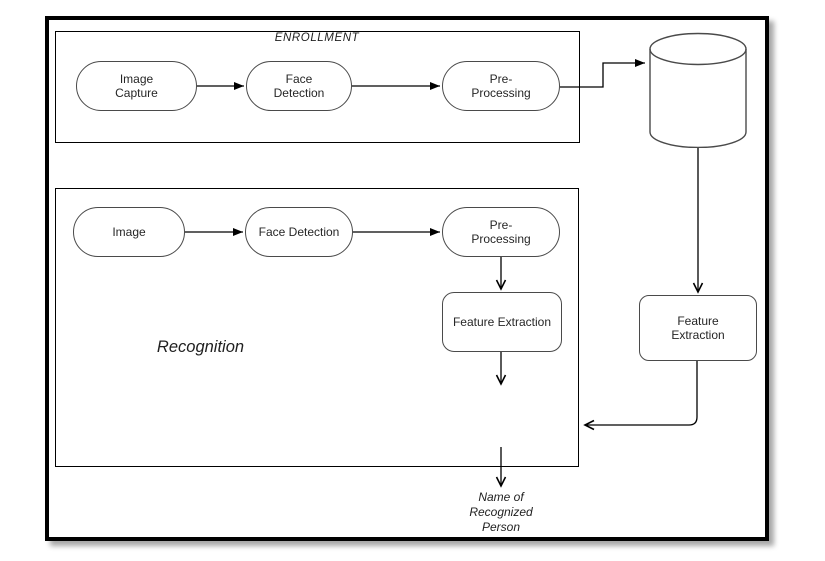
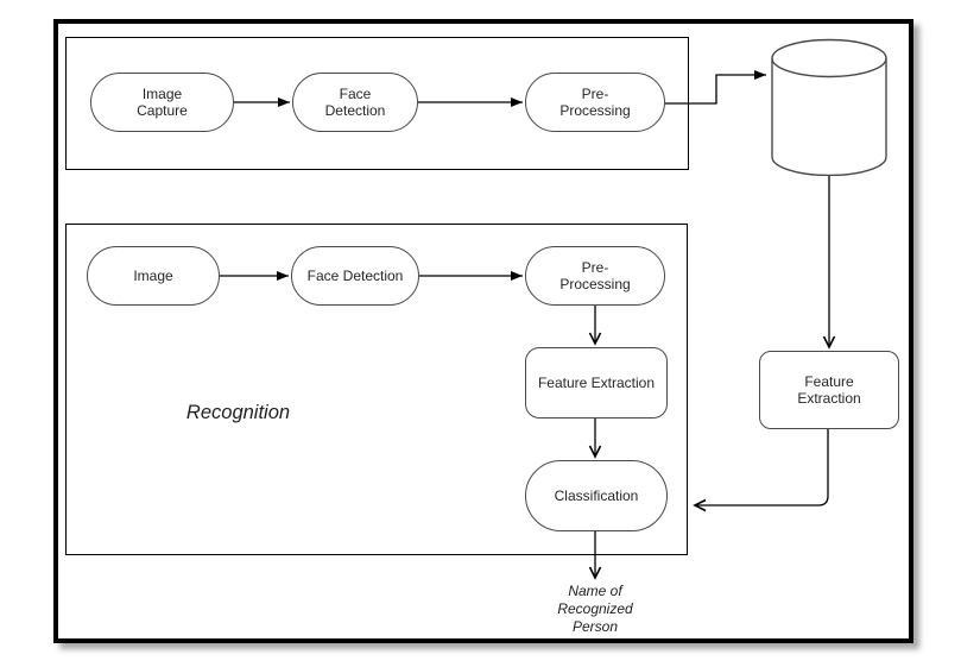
- ENROLLMENT
  Image
  Capture
  Face
  Detection
  Pre-
  Processing
  Recognition
  Image
  Face Detection
  Pre-
  Processing
  Feature Extraction
+ Classification
  Feature
  Extraction
  Name of
  Recognized
  Person
